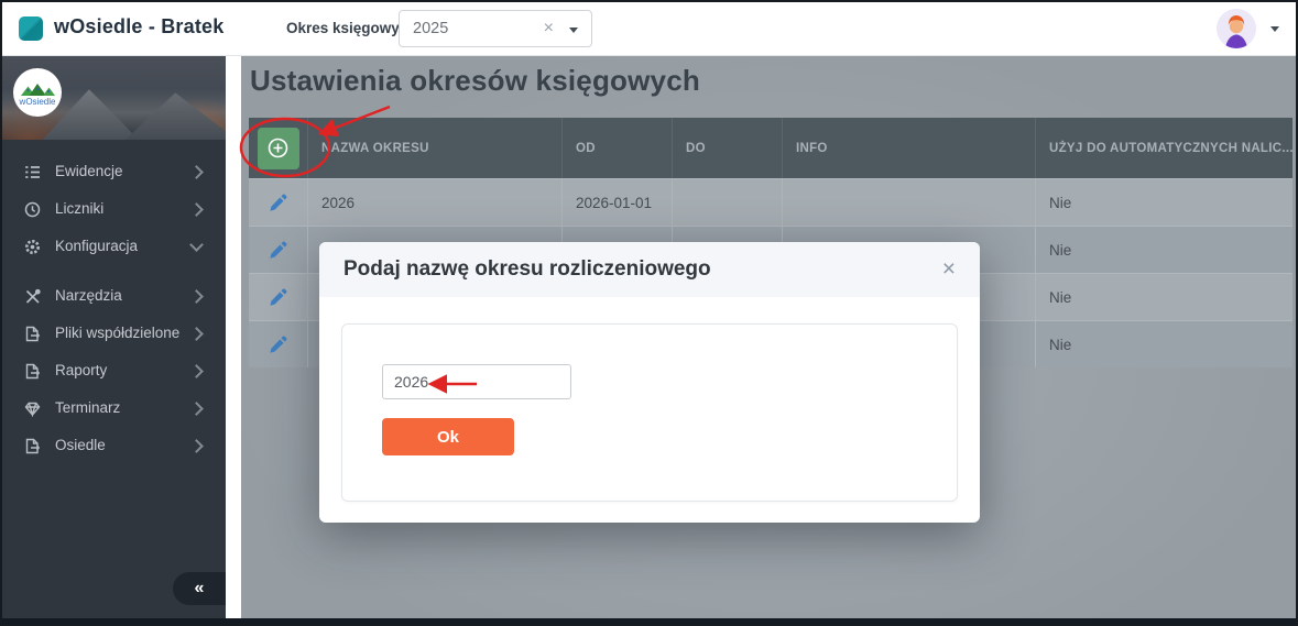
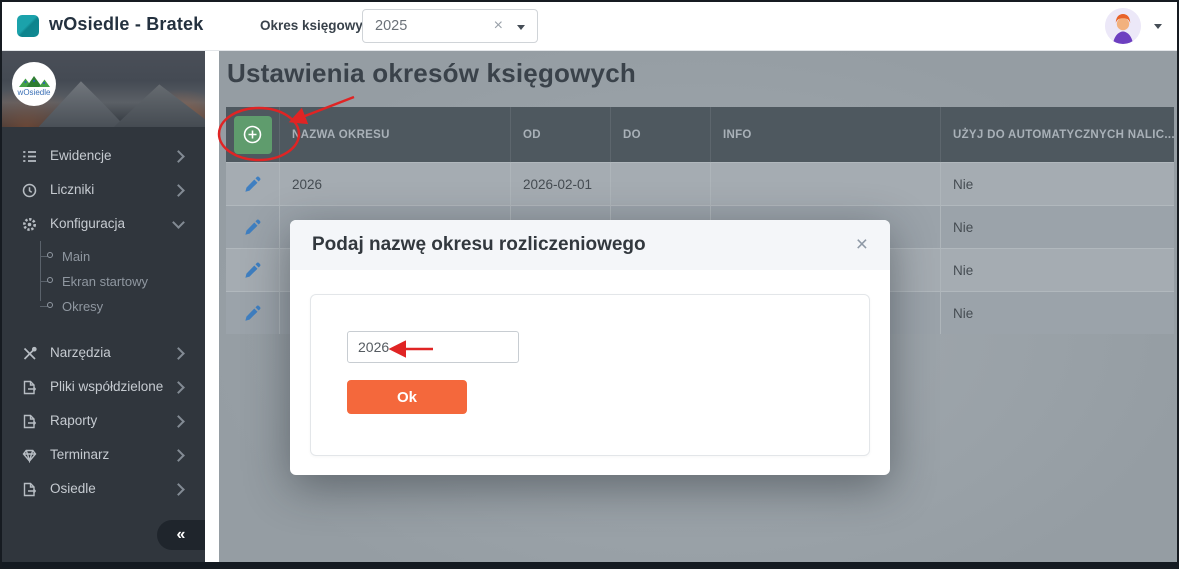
  wOsiedle - Bratek
  Okres księgowy
  2025
  ×
  wOsiedle
  Ewidencje
  Liczniki
  Konfiguracja
+ Main
+ Ekran startowy
+ Okresy
  Narzędzia
  Pliki współdzielone
  Raporty
  Terminarz
  Osiedle
  «
  Ustawienia okresów księgowych
  NAZWA OKRESU
  OD
  DO
  INFO
  UŻYJ DO AUTOMATYCZNYCH NALIC...
  2026
- 2026-01-01
+ 2026-02-01
  Nie
  Nie
  Nie
  Nie
  Podaj nazwę okresu rozliczeniowego
  ×
  2026
  Ok
